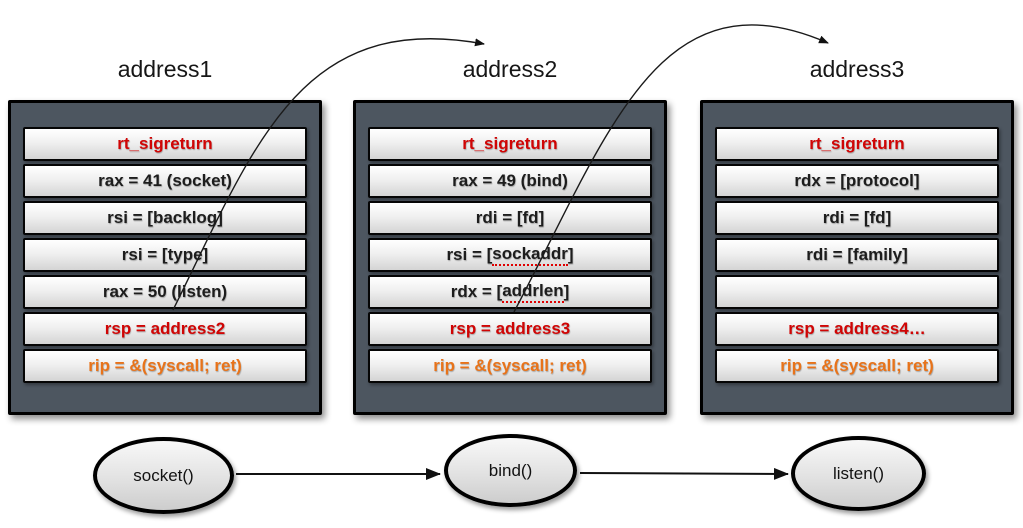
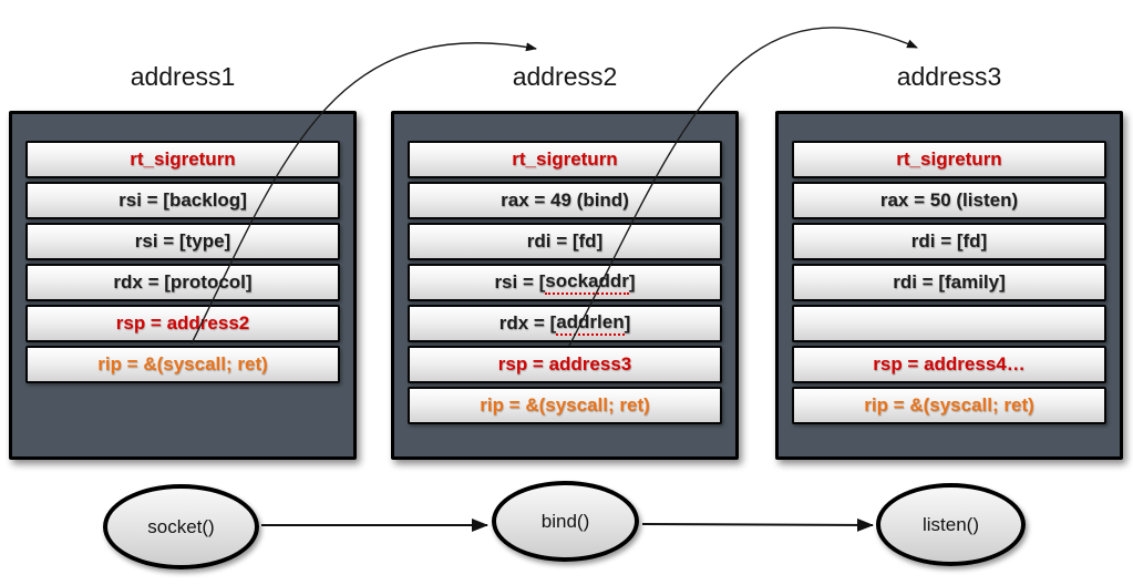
  address1
  address2
  address3
  rt_sigreturn
- rax = 41 (socket)
  rsi = [backlog]
  rsi = [type]
- rax = 50 (listen)
+ rdx = [protocol]
  rsp = address2
  rip = &(syscall; ret)
  rt_sigreturn
  rax = 49 (bind)
  rdi = [fd]
  rsi = [
  sockaddr
  ]
  rdx = [
  addrlen
  ]
  rsp = address3
  rip = &(syscall; ret)
  rt_sigreturn
- rdx = [protocol]
+ rax = 50 (listen)
  rdi = [fd]
  rdi = [family]
  rsp = address4…
  rip = &(syscall; ret)
  socket()
  bind()
  listen()
